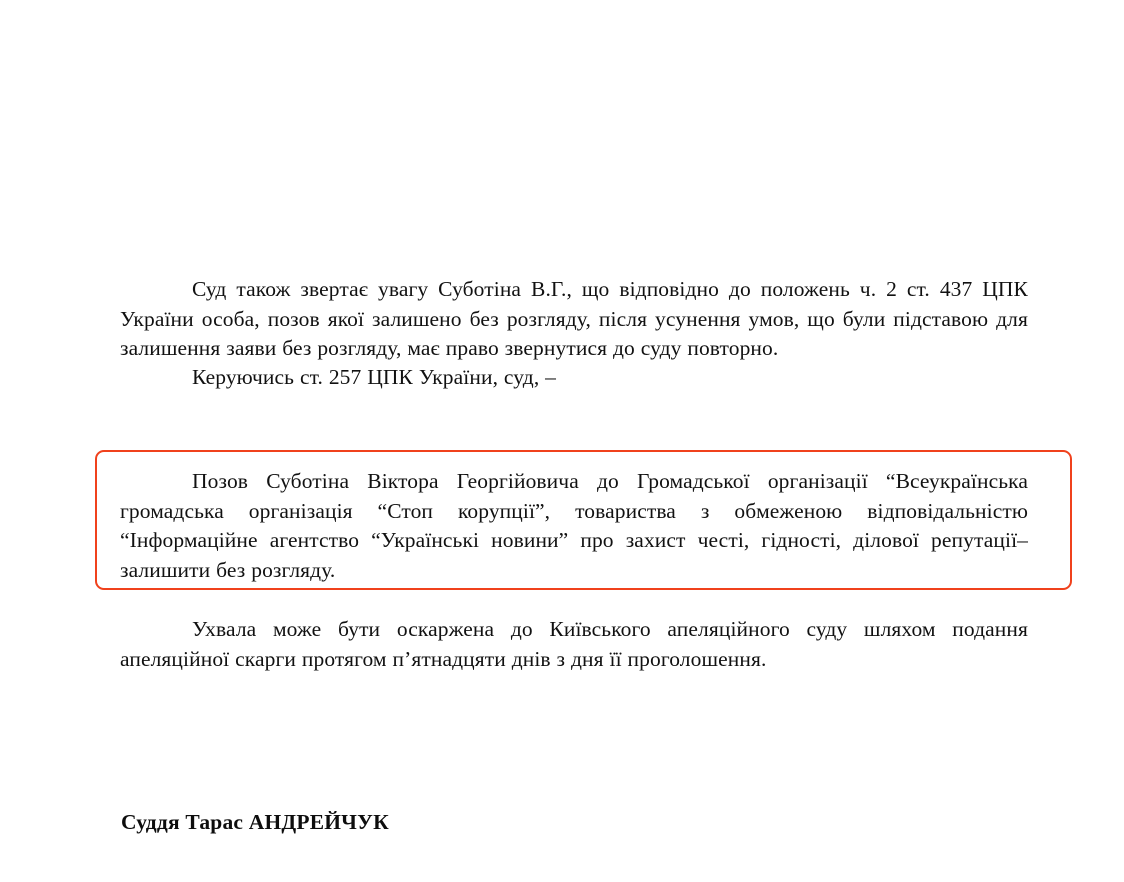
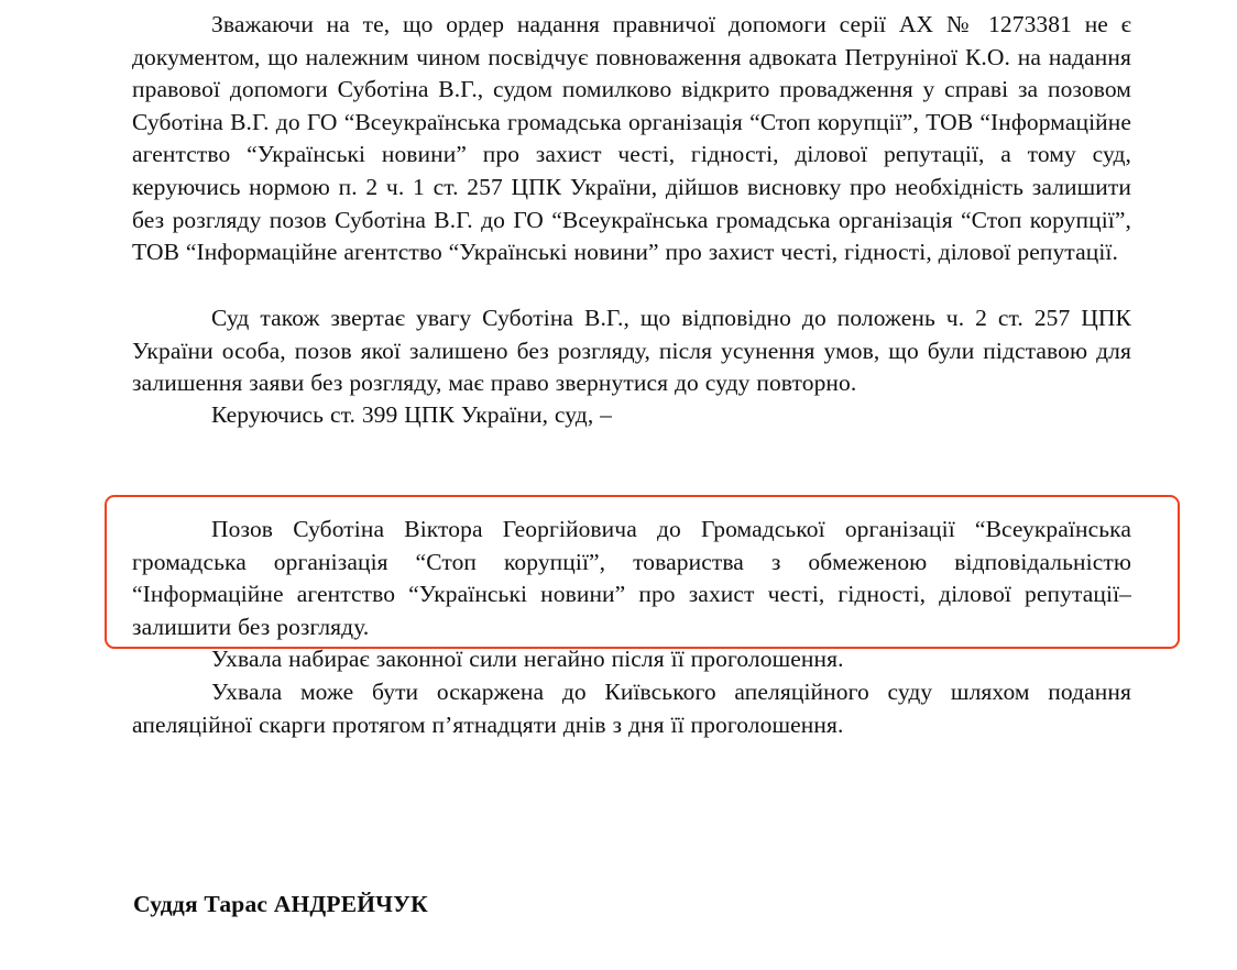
+ Зважаючи на те, що ордер надання правничої допомоги серії АХ № 1273381 не є документом, що належним чином посвідчує повноваження адвоката Петруніної К.О. на надання правової допомоги Суботіна В.Г., судом помилково відкрито провадження у справі за позовом Суботіна В.Г. до ГО “Всеукраїнська громадська організація “Стоп корупції”, ТОВ “Інформаційне агентство “Українські новини” про захист честі, гідності, ділової репутації, а тому суд, керуючись нормою п. 2 ч. 1 ст. 257 ЦПК України, дійшов висновку про необхідність залишити без розгляду позов Суботіна В.Г. до ГО “Всеукраїнська громадська організація “Стоп корупції”, ТОВ “Інформаційне агентство “Українські новини” про захист честі, гідності, ділової репутації.
- Суд також звертає увагу Суботіна В.Г., що відповідно до положень ч. 2 ст. 437 ЦПК України особа, позов якої залишено без розгляду, після усунення умов, що були підставою для залишення заяви без розгляду, має право звернутися до суду повторно.
+ Суд також звертає увагу Суботіна В.Г., що відповідно до положень ч. 2 ст. 257 ЦПК України особа, позов якої залишено без розгляду, після усунення умов, що були підставою для залишення заяви без розгляду, має право звернутися до суду повторно.
- Керуючись ст. 257 ЦПК України, суд, –
+ Керуючись ст. 399 ЦПК України, суд, –
  Позов Суботіна Віктора Георгійовича до Громадської організації “Всеукраїнська громадська організація “Стоп корупції”, товариства з обмеженою відповідальністю “Інформаційне агентство “Українські новини” про захист честі, гідності, ділової репутації– залишити без розгляду.
+ Ухвала набирає законної сили негайно після її проголошення.
  Ухвала може бути оскаржена до Київського апеляційного суду шляхом подання апеляційної скарги протягом п’ятнадцяти днів з дня її проголошення.
  Суддя Тарас АНДРЕЙЧУК
